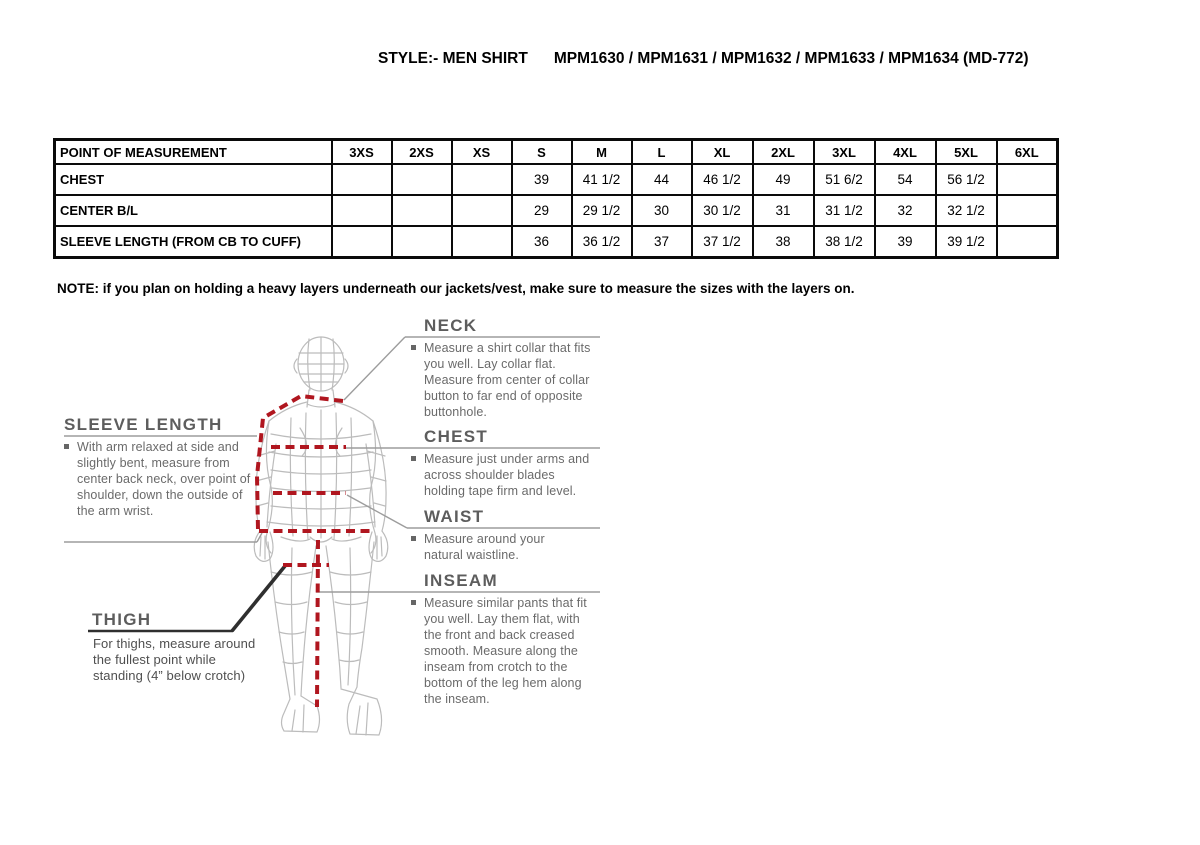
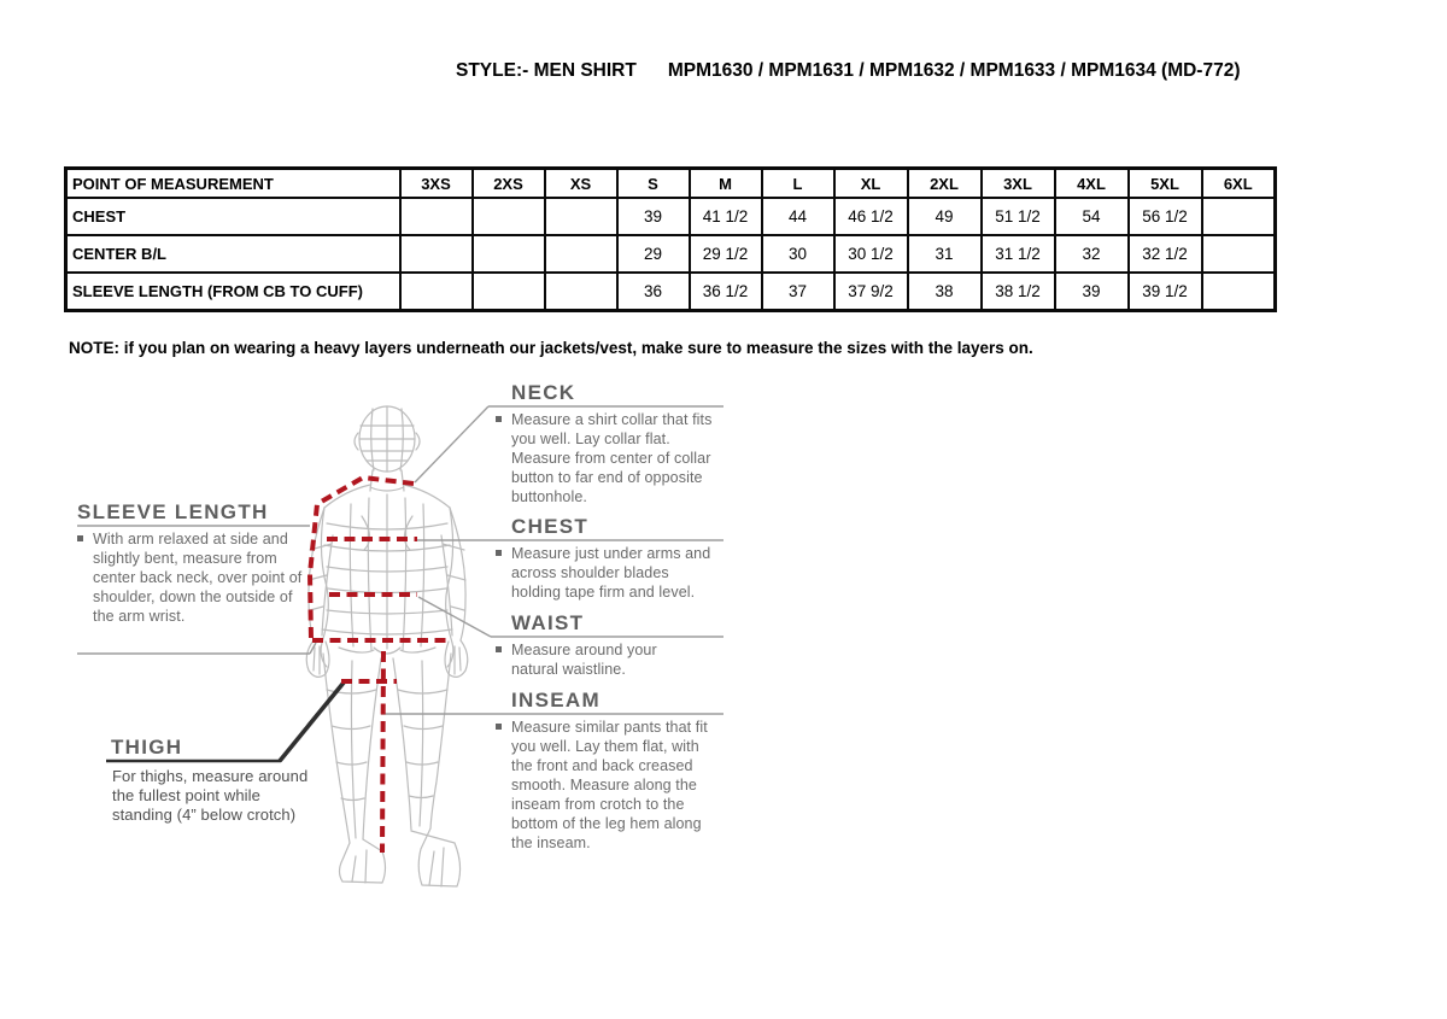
  STYLE:- MEN SHIRT MPM1630 / MPM1631 / MPM1632 / MPM1633 / MPM1634 (MD-772)
  POINT OF MEASUREMENT	3XS	2XS	XS	S	M	L	XL	2XL	3XL	4XL	5XL	6XL
- CHEST				39	41 1/2	44	46 1/2	49	51 6/2	54	56 1/2
+ CHEST				39	41 1/2	44	46 1/2	49	51 1/2	54	56 1/2
  CENTER B/L				29	29 1/2	30	30 1/2	31	31 1/2	32	32 1/2
- SLEEVE LENGTH (FROM CB TO CUFF)				36	36 1/2	37	37 1/2	38	38 1/2	39	39 1/2
+ SLEEVE LENGTH (FROM CB TO CUFF)				36	36 1/2	37	37 9/2	38	38 1/2	39	39 1/2
- NOTE: if you plan on holding a heavy layers underneath our jackets/vest, make sure to measure the sizes with the layers on.
+ NOTE: if you plan on wearing a heavy layers underneath our jackets/vest, make sure to measure the sizes with the layers on.
  NECK
  Measure a shirt collar that fits you well. Lay collar flat. Measure from center of collar button to far end of opposite buttonhole.
  SLEEVE LENGTH
  With arm relaxed at side and slightly bent, measure from center back neck, over point of shoulder, down the outside of the arm wrist.
  CHEST
  Measure just under arms and across shoulder blades holding tape firm and level.
  WAIST
  Measure around your natural waistline.
  THIGH
  For thighs, measure around the fullest point while standing (4” below crotch)
  INSEAM
  Measure similar pants that fit you well. Lay them flat, with the front and back creased smooth. Measure along the inseam from crotch to the bottom of the leg hem along the inseam.
